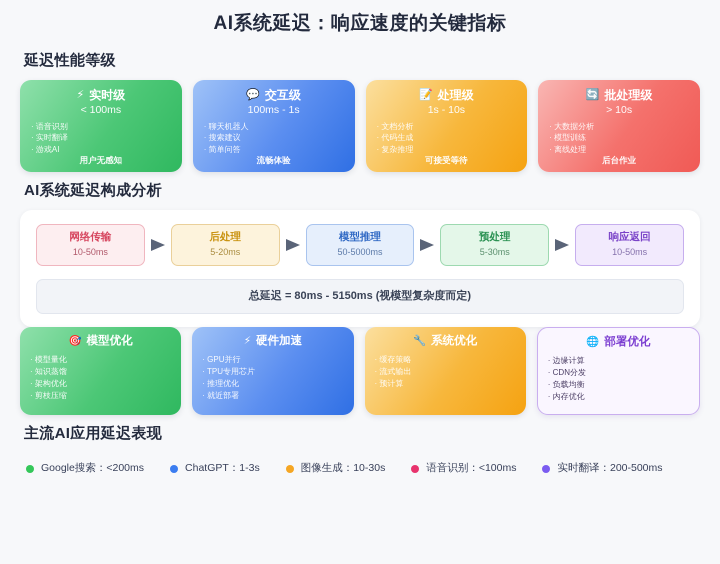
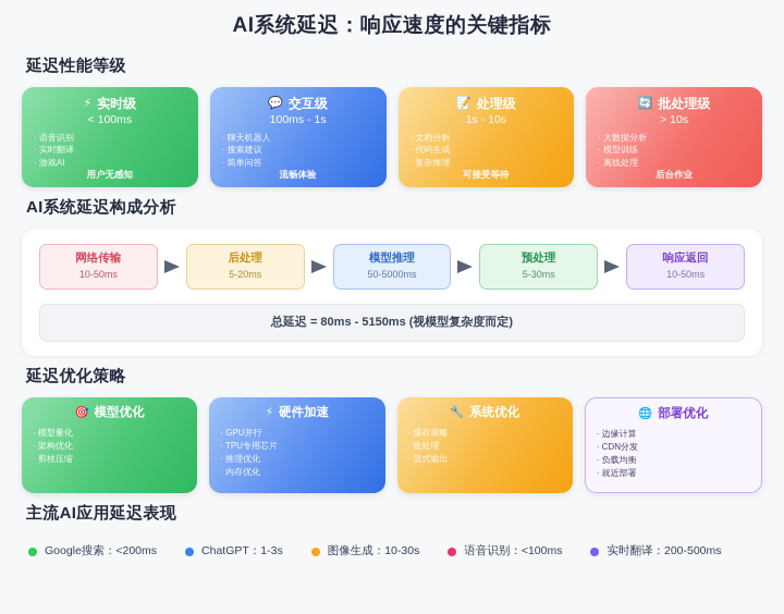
  AI系统延迟：响应速度的关键指标
  延迟性能等级
  ⚡
  实时级
  < 100ms
  语音识别
  实时翻译
  游戏AI
  用户无感知
  💬
  交互级
  100ms - 1s
  聊天机器人
  搜索建议
  简单问答
  流畅体验
  📝
  处理级
  1s - 10s
  文档分析
  代码生成
  复杂推理
  可接受等待
  🔄
  批处理级
  > 10s
  大数据分析
  模型训练
  离线处理
  后台作业
  AI系统延迟构成分析
  网络传输
  10-50ms
  后处理
  5-20ms
  模型推理
  50-5000ms
  预处理
  5-30ms
  响应返回
  10-50ms
  总延迟 = 80ms - 5150ms (视模型复杂度而定)
+ 延迟优化策略
  🎯
  模型优化
  模型量化
- 知识蒸馏
  架构优化
  剪枝压缩
  ⚡
  硬件加速
  GPU并行
  TPU专用芯片
  推理优化
- 就近部署
+ 内存优化
  🔧
  系统优化
  缓存策略
+ 批处理
  流式输出
- 预计算
  🌐
  部署优化
  边缘计算
  CDN分发
  负载均衡
- 内存优化
+ 就近部署
  主流AI应用延迟表现
  Google搜索：<200ms
  ChatGPT：1-3s
  图像生成：10-30s
  语音识别：<100ms
  实时翻译：200-500ms
